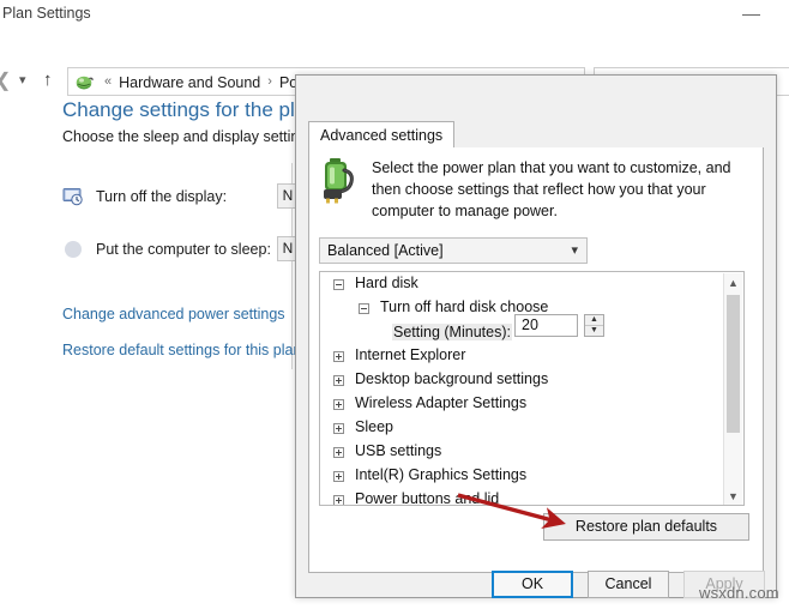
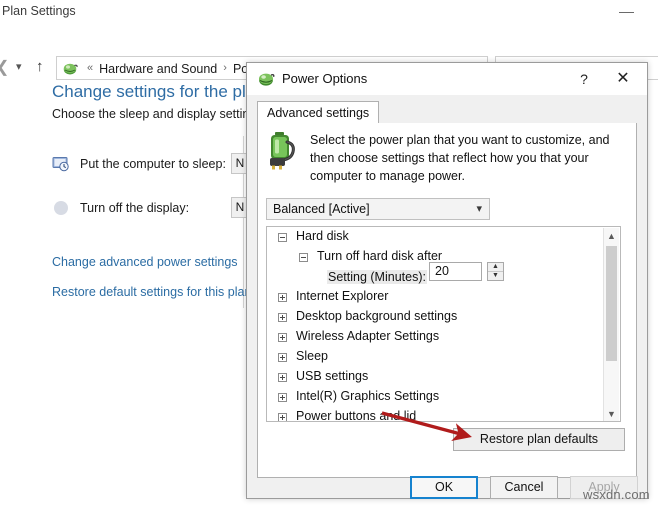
  Plan Settings
  ❮
  ▾
  ↑
  «
  Hardware and Sound
  ›
  Change settings for the pl
  Choose the sleep and display setti
- Turn off the display:
+ Put the computer to sleep:
  N
- Put the computer to sleep:
+ Turn off the display:
  N
  Change advanced power settings
  Restore default settings for this pla
+ Power Options
+ ?
+ ✕
  Advanced settings
  Select the power plan that you want to customize, and then choose settings that reflect how you that your computer to manage power.
  Balanced [Active]
  ▾
  Hard disk
- Turn off hard disk choose
+ Turn off hard disk after
  Setting (Minutes):
  Internet Explorer
  Desktop background settings
  Wireless Adapter Settings
  Sleep
  USB settings
  Intel(R) Graphics Settings
  Power buttons a lid
  ▲
  ▼
  20
  Restore plan defaults
  OK
  Cancel
  Apply
  wsxdn.com
